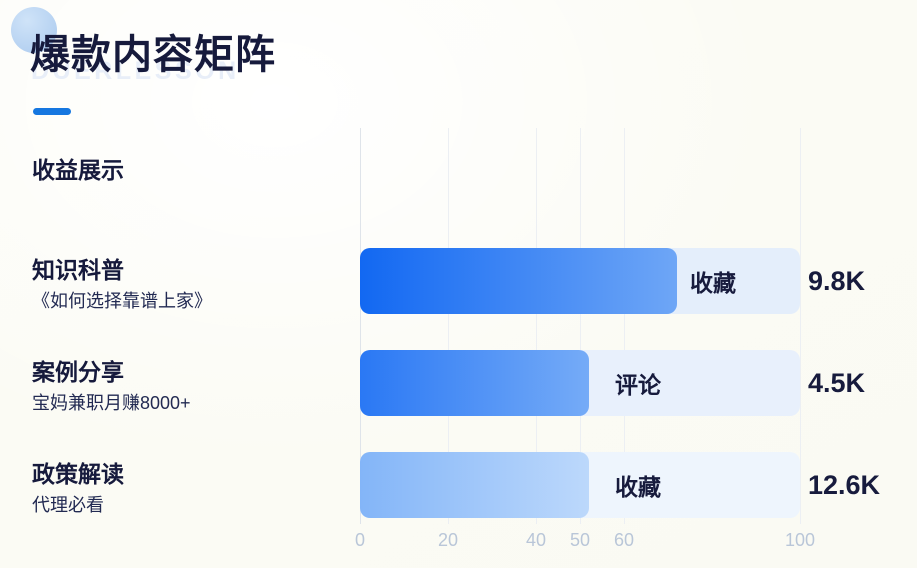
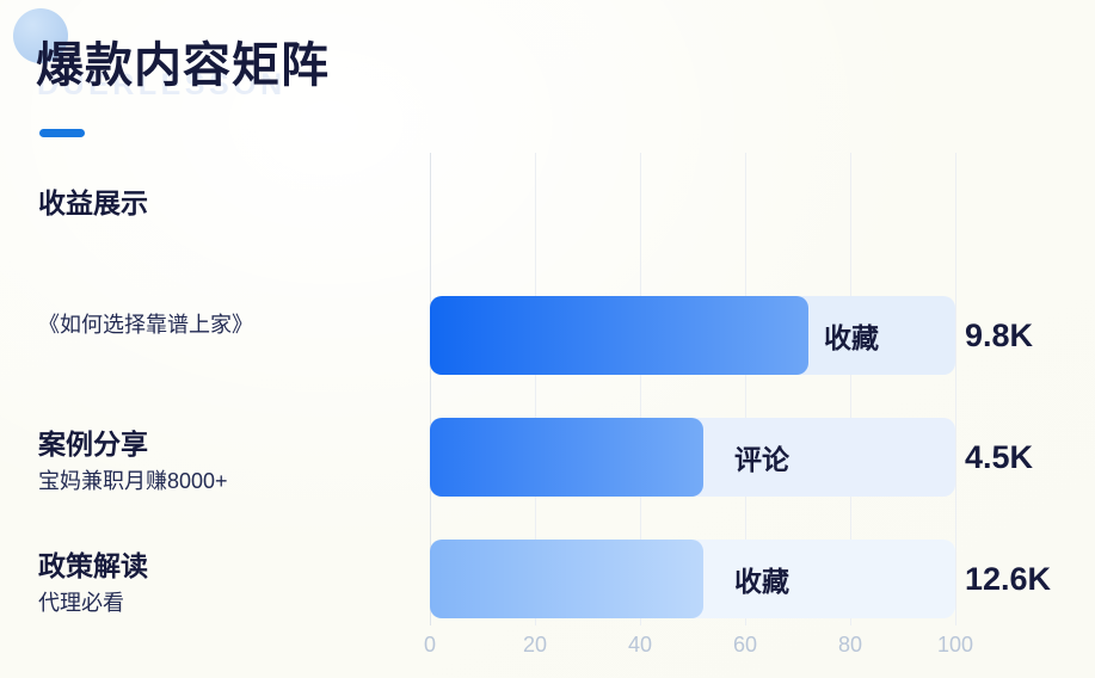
  DUERLESSON
  爆款内容矩阵
  0
  20
  40
  60
- 50
+ 80
  100
  收藏
  9.8K
  评论
  4.5K
  收藏
  12.6K
  收益展示
- 知识科普
  《如何选择靠谱上家》
  案例分享
  宝妈兼职月赚8000+
  政策解读
  代理必看
